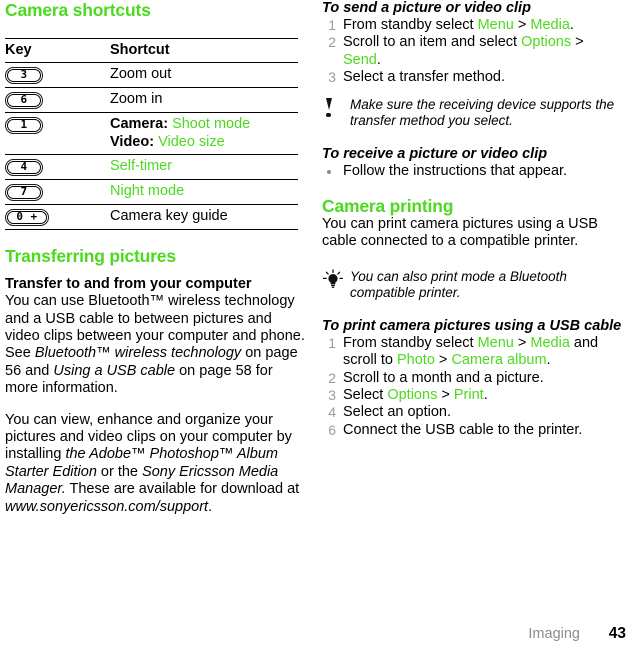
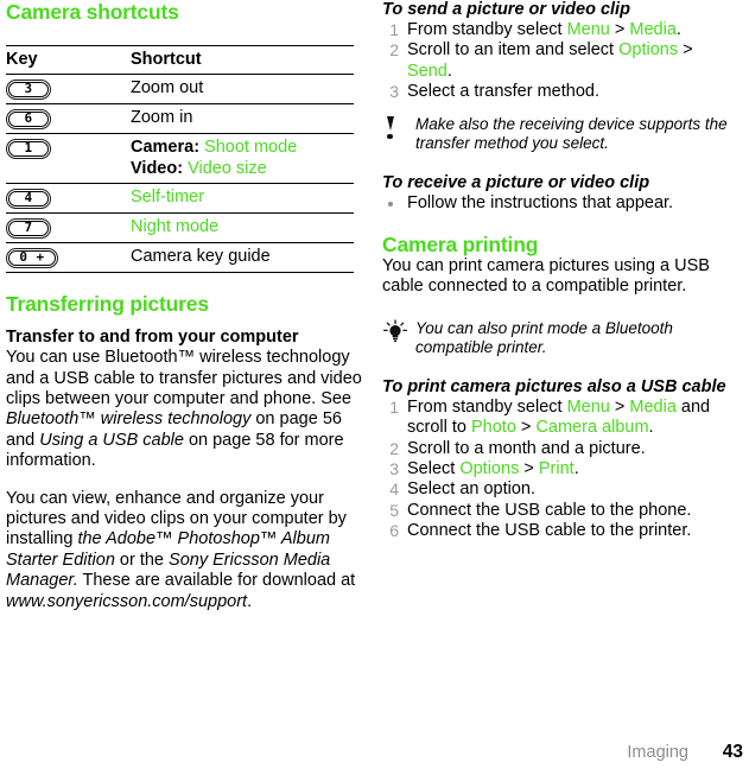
  Camera shortcuts
  Key	Shortcut
  3	Zoom out
  6	Zoom in
  1	Camera: Shoot mode Video: Video size
  4	Self-timer
  7	Night mode
  0 +	Camera key guide
  Transferring pictures
  Transfer to and from your computer
- You can use Bluetooth™ wireless technology and a USB cable to between pictures and video clips between your computer and phone. See Bluetooth™ wireless technology on page 56 and Using a USB cable on page 58 for more information.
+ You can use Bluetooth™ wireless technology and a USB cable to transfer pictures and video clips between your computer and phone. See Bluetooth™ wireless technology on page 56 and Using a USB cable on page 58 for more information.
  You can view, enhance and organize your pictures and video clips on your computer by installing the Adobe™ Photoshop™ Album Starter Edition or the Sony Ericsson Media Manager. These are available for download at www.sonyericsson.com/support.
  To send a picture or video clip
  1
  From standby select Menu > Media.
  2
  Scroll to an item and select Options > Send.
  3
  Select a transfer method.
- Make sure the receiving device supports the transfer method you select.
+ Make also the receiving device supports the transfer method you select.
  To receive a picture or video clip
  Follow the instructions that appear.
  Camera printing
  You can print camera pictures using a USB cable connected to a compatible printer.
  You can also print mode a Bluetooth compatible printer.
- To print camera pictures using a USB cable
+ To print camera pictures also a USB cable
  1
  From standby select Menu > Media and scroll to Photo > Camera album.
  2
  Scroll to a month and a picture.
  3
  Select Options > Print.
  4
  Select an option.
+ 5
+ Connect the USB cable to the phone.
  6
  Connect the USB cable to the printer.
  Imaging
  43
